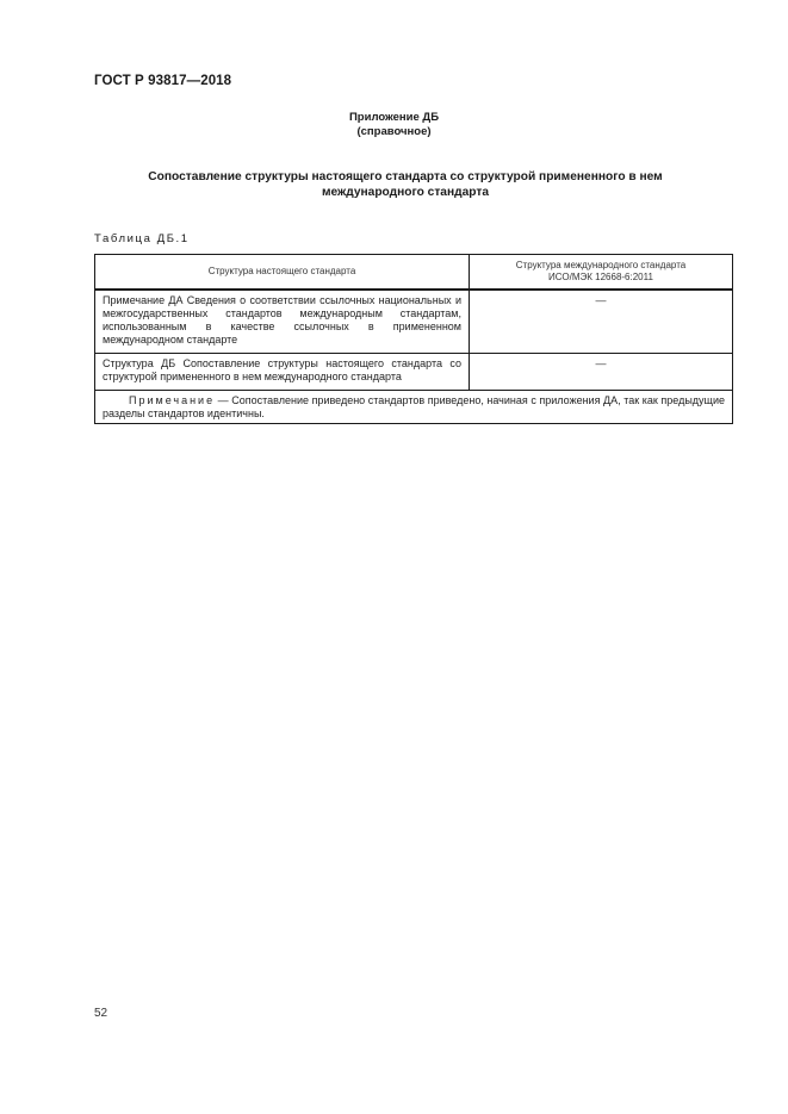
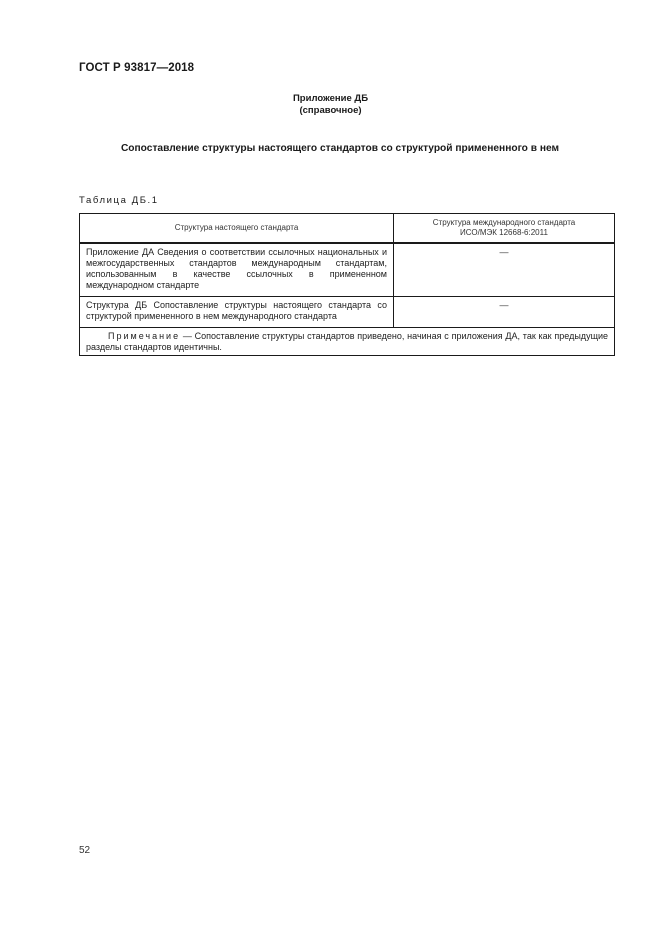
  ГОСТ Р 93817—2018
  Приложение ДБ
  (справочное)
- Сопоставление структуры настоящего стандарта со структурой примененного в нем
+ Сопоставление структуры настоящего стандартов со структурой примененного в нем
- международного стандарта
  Таблица ДБ.1
  Структура настоящего стандарта	Структура международного стандарта ИСО/МЭК 12668-6:2011
- Примечание ДА Сведения о соответствии ссылочных национальных и межгосударственных стандартов международным стандартам, использованным в качестве ссылочных в примененном международном стандарте	—
+ Приложение ДА Сведения о соответствии ссылочных национальных и межгосударственных стандартов международным стандартам, использованным в качестве ссылочных в примененном международном стандарте	—
  Структура ДБ Сопоставление структуры настоящего стандарта со структурой примененного в нем международного стандарта	—
- Примечание — Сопоставление приведено стандартов приведено, начиная с приложения ДА, так как предыдущие разделы стандартов идентичны.
+ Примечание — Сопоставление структуры стандартов приведено, начиная с приложения ДА, так как предыдущие разделы стандартов идентичны.
  52
